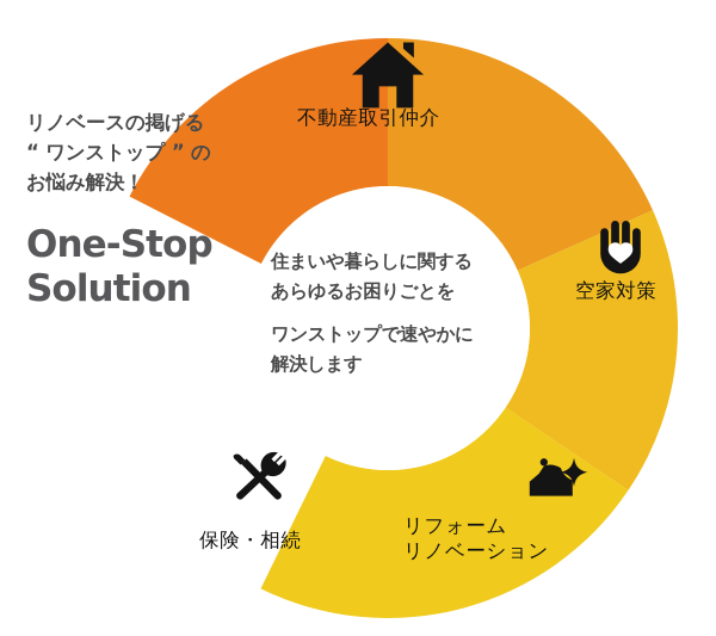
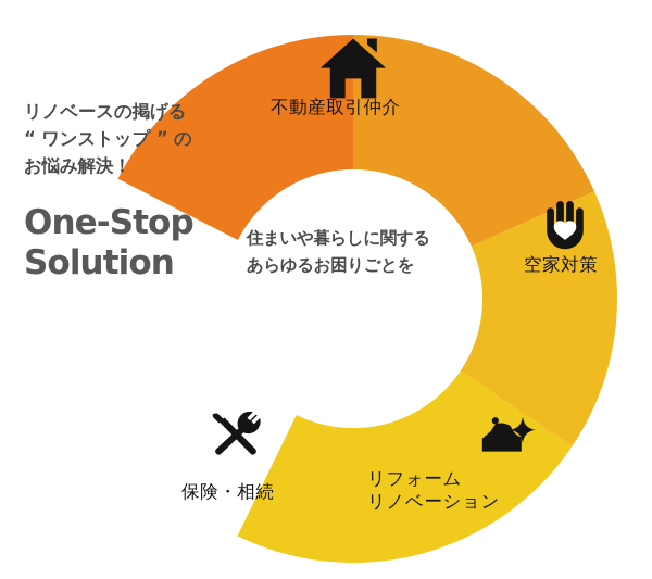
  リノベースの掲げる
  “ ワンストップ ” の
  お悩み解決！
  One-Stop
  Solution
  住まいや暮らしに関する
  あらゆるお困りごとを
- ワンストップで速やかに
- 解決します
  不動産取引仲介
  空家対策
  リフォーム
  リノベーション
  保険・相続
